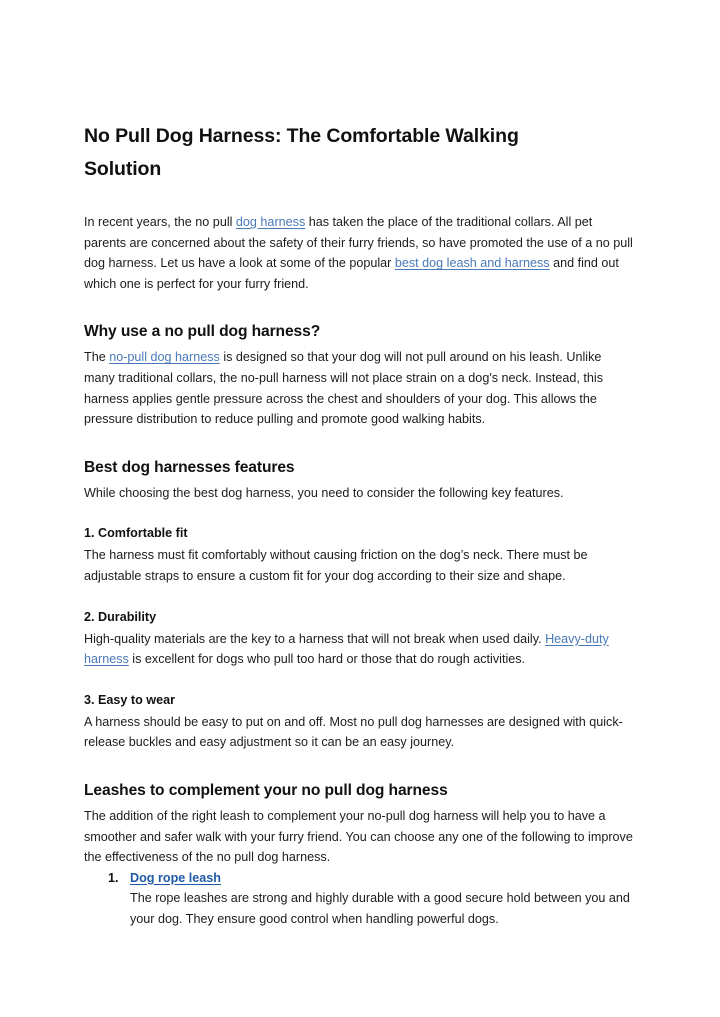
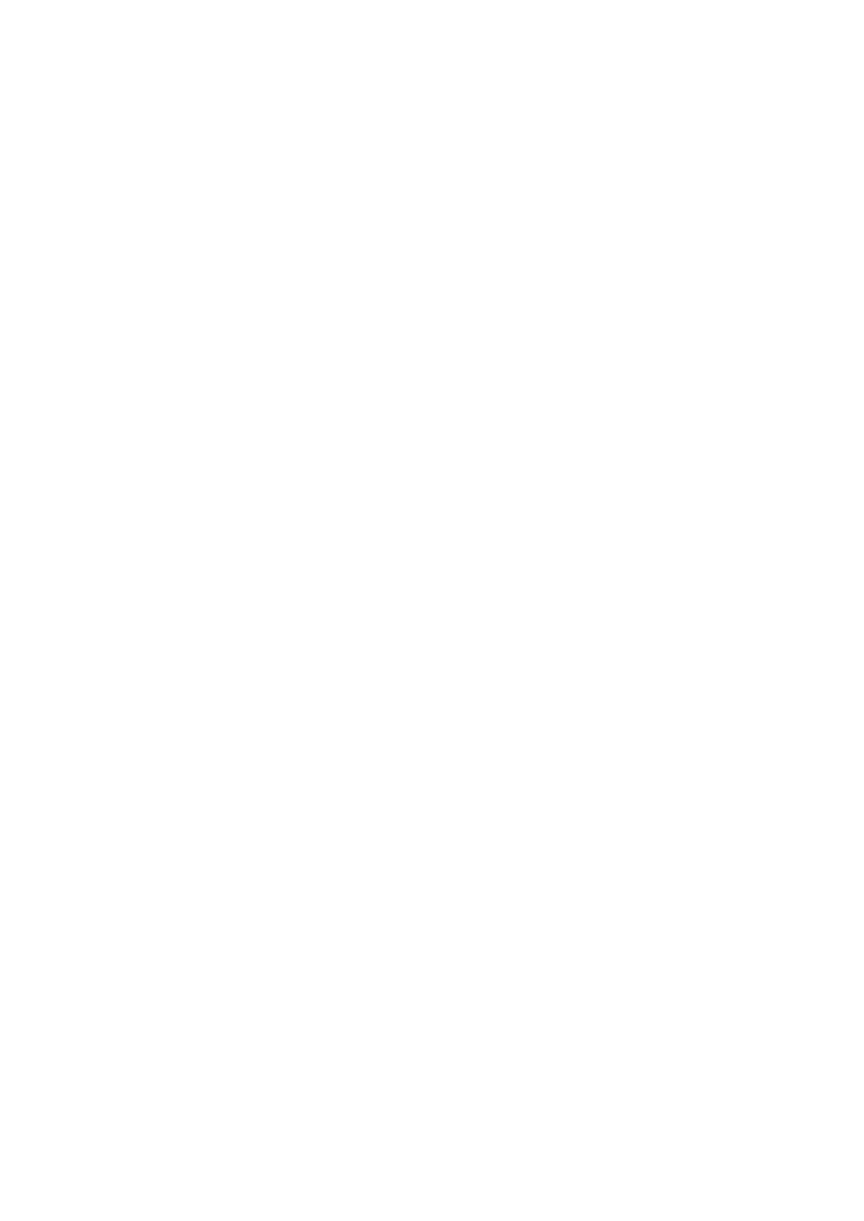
- No Pull Dog Harness: The Comfortable Walking Solution
- In recent years, the no pull dog harness has taken the place of the traditional collars. All pet parents are concerned about the safety of their furry friends, so have promoted the use of a no pull dog harness. Let us have a look at some of the popular best dog leash and harness and find out which one is perfect for your furry friend.
- Why use a no pull dog harness?
- The no-pull dog harness is designed so that your dog will not pull around on his leash. Unlike many traditional collars, the no-pull harness will not place strain on a dog's neck. Instead, this harness applies gentle pressure across the chest and shoulders of your dog. This allows the pressure distribution to reduce pulling and promote good walking habits.
- Best dog harnesses features
- While choosing the best dog harness, you need to consider the following key features.
- 1. Comfortable fit
- The harness must fit comfortably without causing friction on the dog’s neck. There must be adjustable straps to ensure a custom fit for your dog according to their size and shape.
- 2. Durability
- High-quality materials are the key to a harness that will not break when used daily. Heavy-duty harness is excellent for dogs who pull too hard or those that do rough activities.
- 3. Easy to wear
- A harness should be easy to put on and off. Most no pull dog harnesses are designed with quick-release buckles and easy adjustment so it can be an easy journey.
- Leashes to complement your no pull dog harness
- The addition of the right leash to complement your no-pull dog harness will help you to have a smoother and safer walk with your furry friend. You can choose any one of the following to improve the effectiveness of the no pull dog harness.
- 1.
- Dog rope leash
- The rope leashes are strong and highly durable with a good secure hold between you and your dog. They ensure good control when handling powerful dogs.
